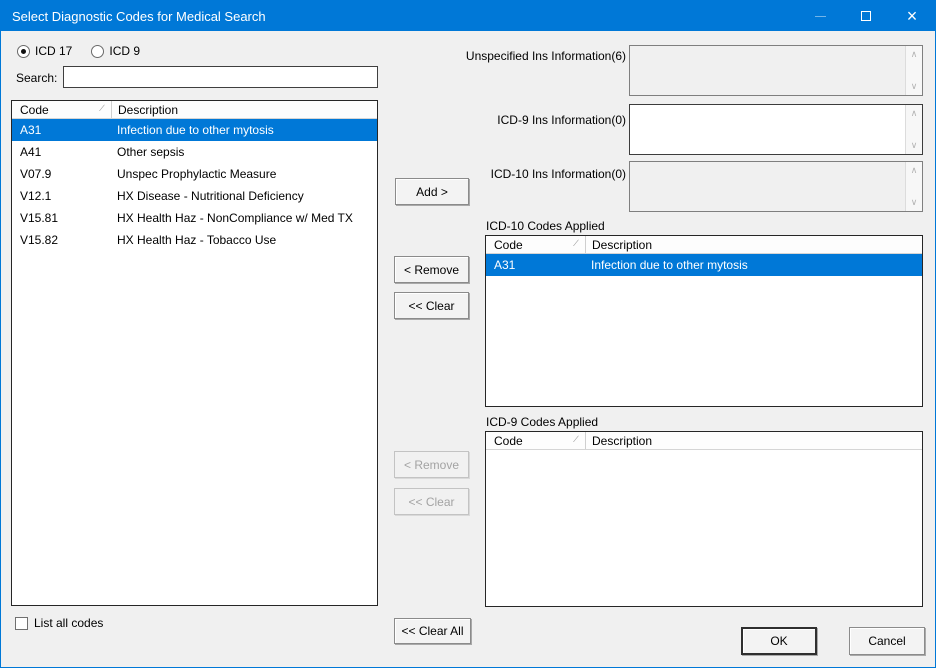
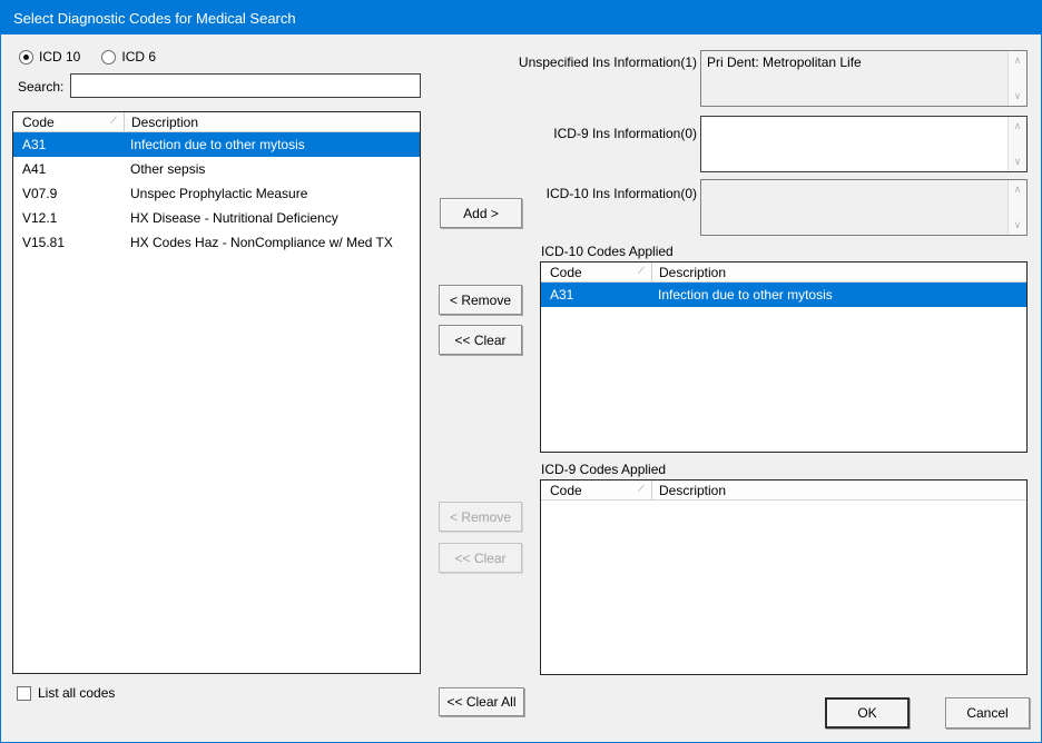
  Select Diagnostic Codes for Medical Search
- ×
- ICD 17
+ ICD 10
- ICD 9
+ ICD 6
  Search:
  Code
  ∕
  Description
  A31
  Infection due to other mytosis
  A41
  Other sepsis
  V07.9
  Unspec Prophylactic Measure
  V12.1
  HX Disease - Nutritional Deficiency
  V15.81
- HX Health Haz - NonCompliance w/ Med TX
+ HX Codes Haz - NonCompliance w/ Med TX
- V15.82
- HX Health Haz - Tobacco Use
  List all codes
  Add >
  < Remove
  << Clear
  < Remove
  << Clear
  << Clear All
- Unspecified Ins Information(6)
+ Unspecified Ins Information(1)
+ Pri Dent: Metropolitan Life
  ∧
  ∨
  ICD-9 Ins Information(0)
  ∧
  ∨
  ICD-10 Ins Information(0)
  ∧
  ∨
  ICD-10 Codes Applied
  Code
  ∕
  Description
  A31
  Infection due to other mytosis
  ICD-9 Codes Applied
  Code
  ∕
  Description
  OK
  Cancel
